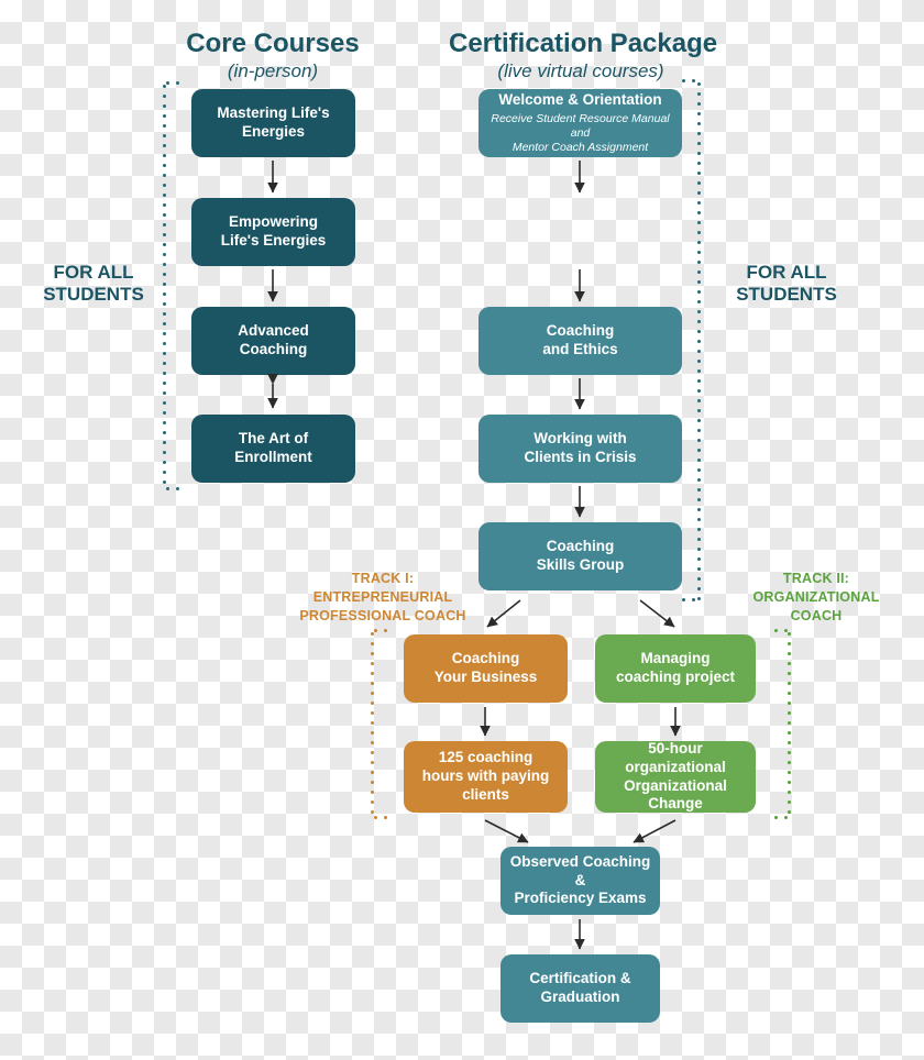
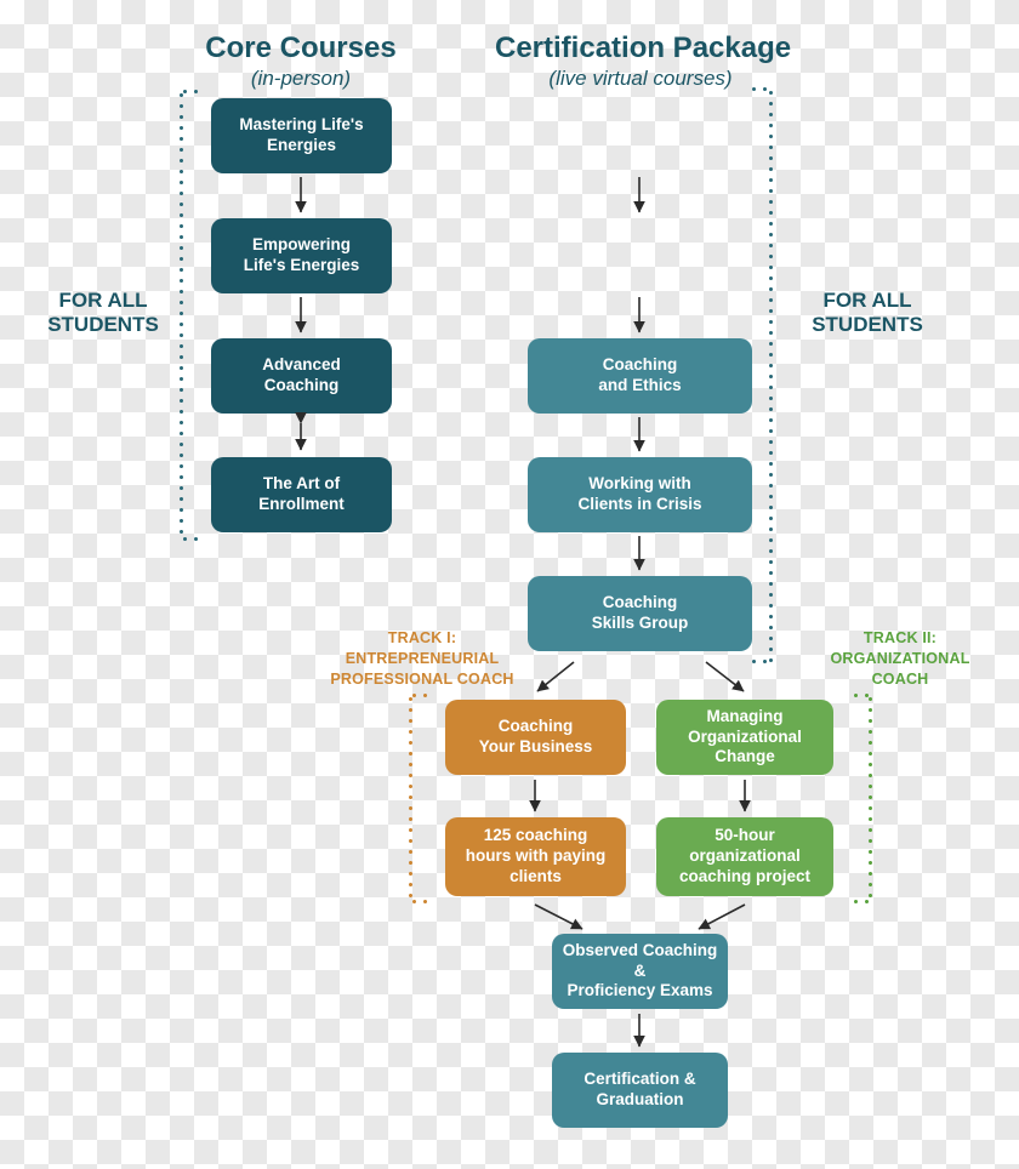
  Core Courses
  (in-person)
  Certification Package
  (live virtual courses)
  FOR ALL
  STUDENTS
  FOR ALL
  STUDENTS
  TRACK I:
  ENTREPRENEURIAL
  PROFESSIONAL COACH
  TRACK II:
  ORGANIZATIONAL
  COACH
  Mastering Life's
  Energies
  Empowering
  Life's Energies
  Advanced
  Coaching
  The Art of
  Enrollment
- Welcome & Orientation
- Receive Student Resource Manual and
- Mentor Coach Assignment
  Coaching
  and Ethics
  Working with
  Clients in Crisis
  Coaching
  Skills Group
  Coaching
  Your Business
  125 coaching
  hours with paying
  clients
  Managing
- coaching project
+ Organizational Change
  50-hour organizational
- Organizational Change
+ coaching project
  Observed Coaching &
  Proficiency Exams
  Certification &
  Graduation
